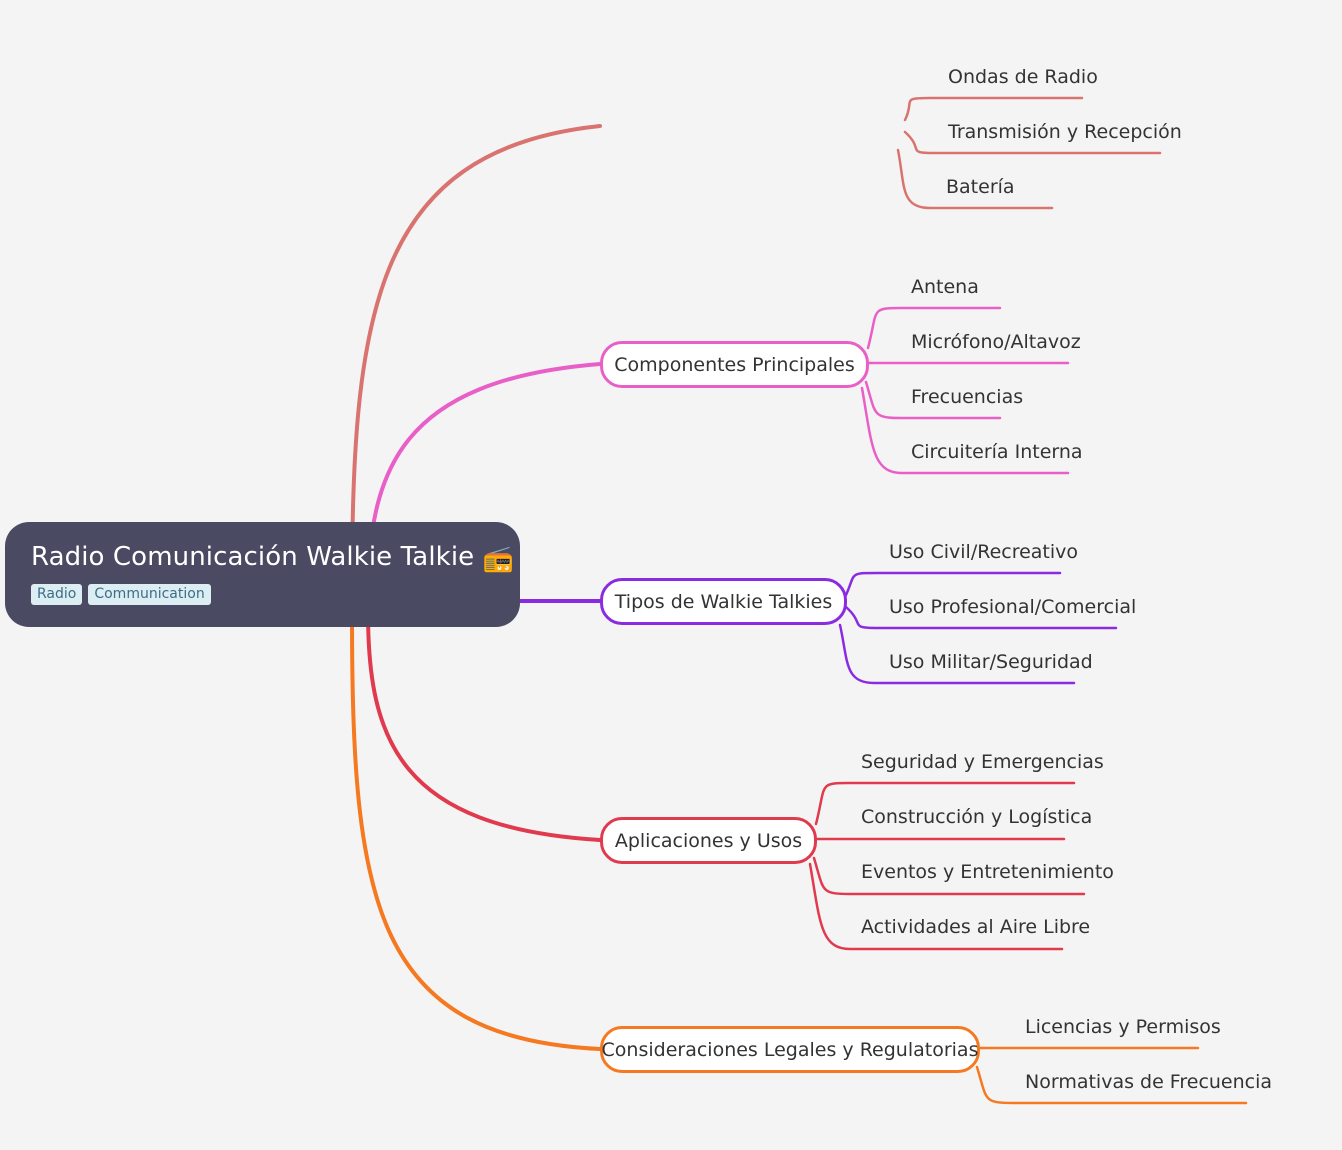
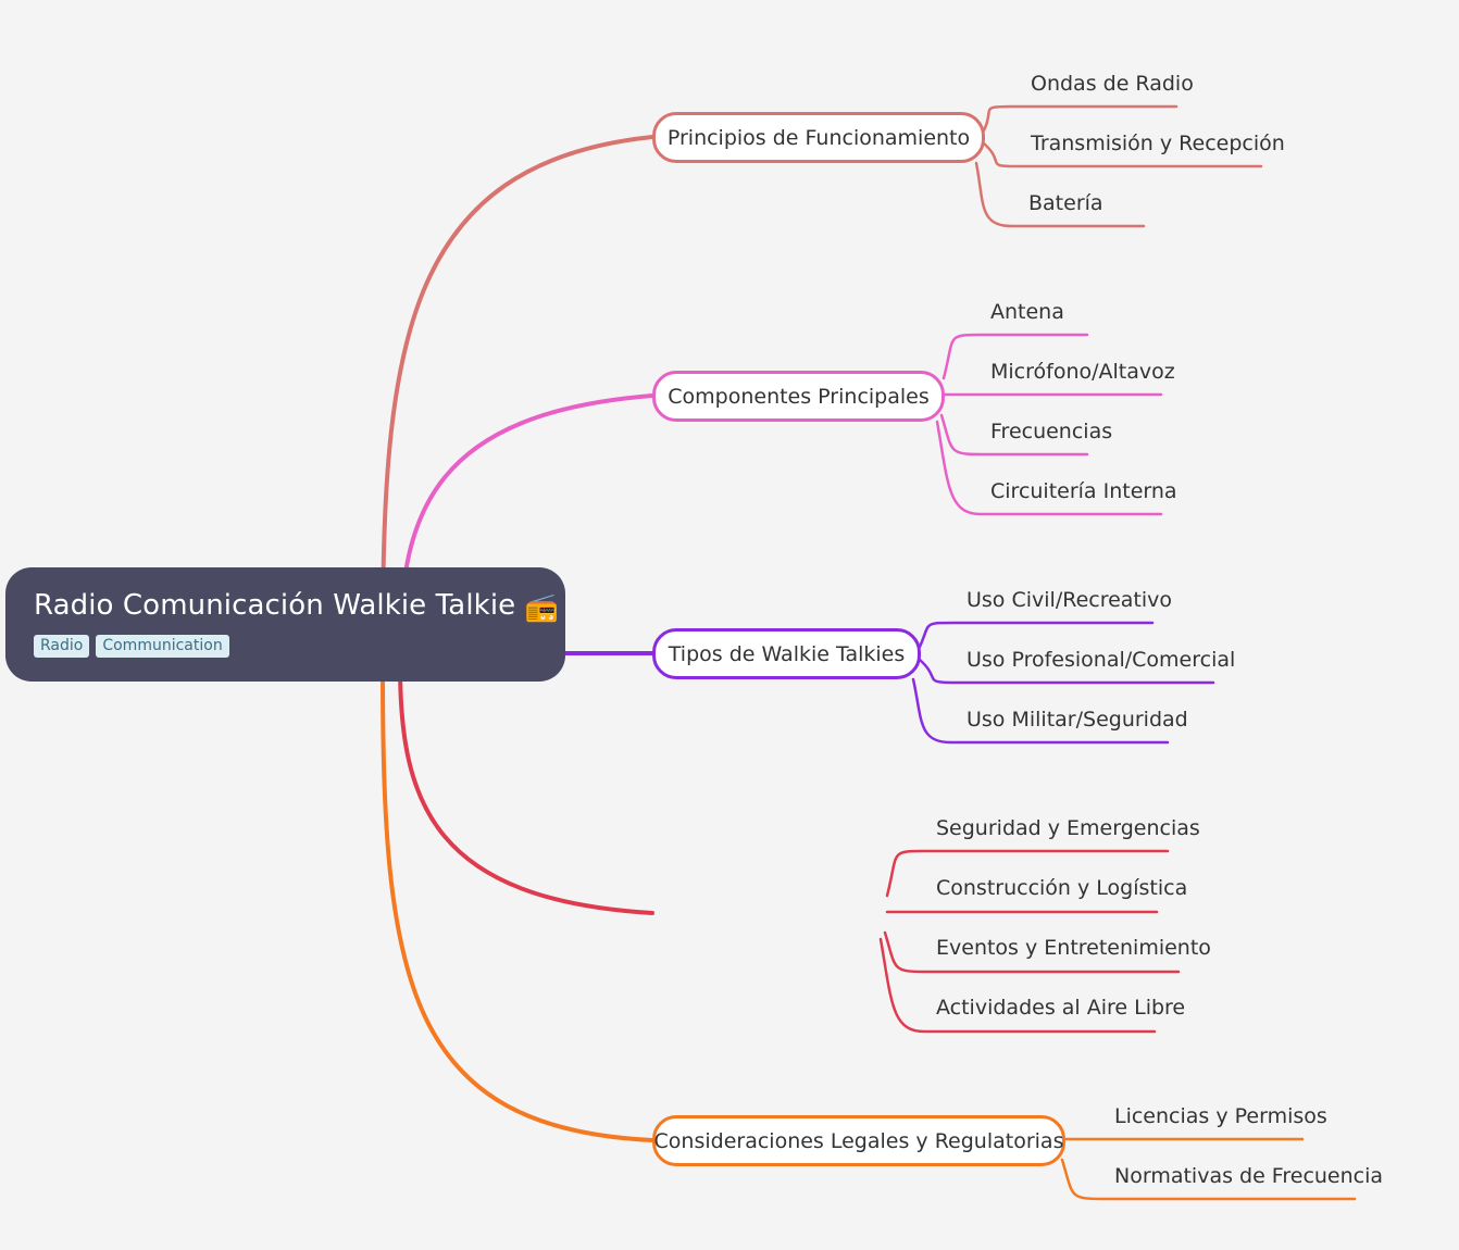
  Radio Comunicación Walkie Talkie 📻
  Radio
  Communication
+ Principios de Funcionamiento
  Ondas de Radio
  Transmisión y Recepción
  Batería
  Componentes Principales
  Antena
  Micrófono/Altavoz
  Frecuencias
  Circuitería Interna
  Tipos de Walkie Talkies
  Uso Civil/Recreativo
  Uso Profesional/Comercial
  Uso Militar/Seguridad
- Aplicaciones y Usos
  Seguridad y Emergencias
  Construcción y Logística
  Eventos y Entretenimiento
  Actividades al Aire Libre
  Consideraciones Legales y Regulatorias
  Licencias y Permisos
  Normativas de Frecuencia
